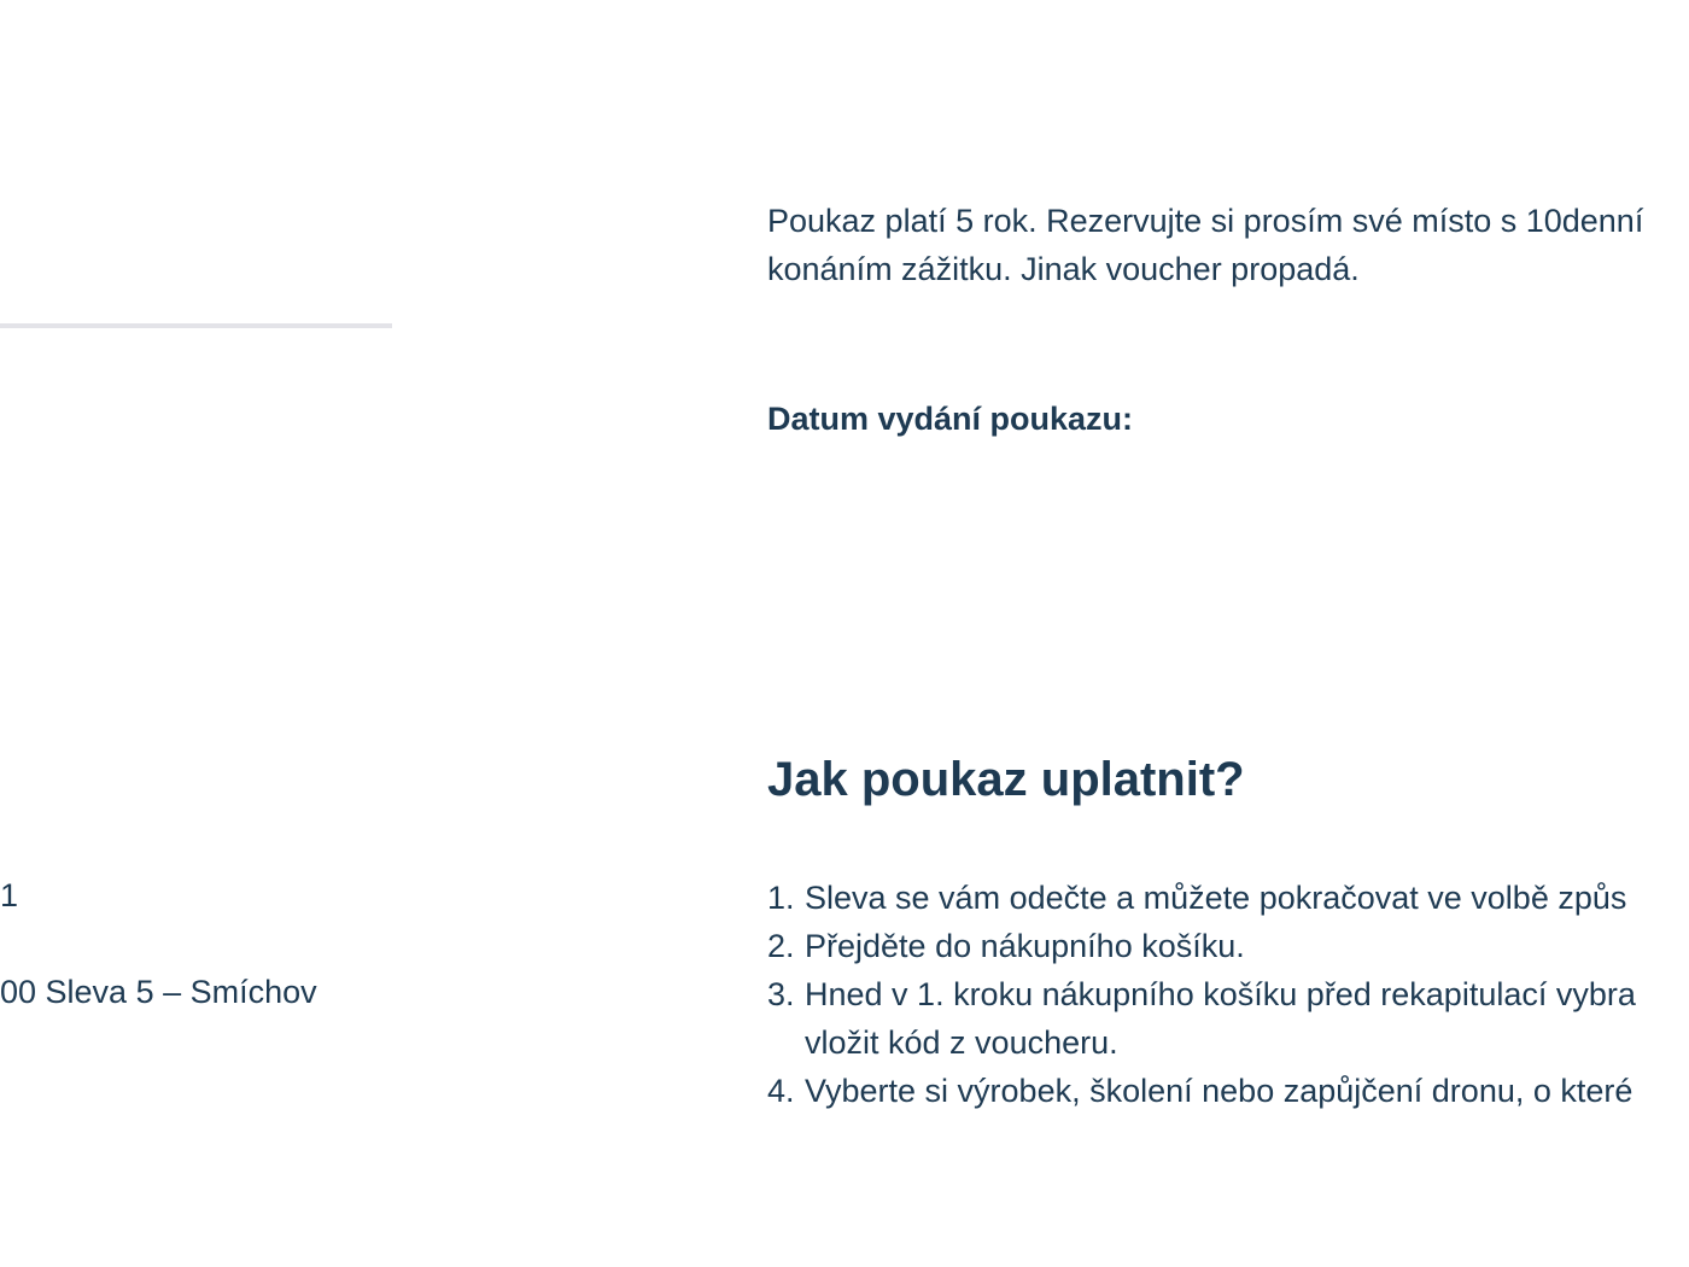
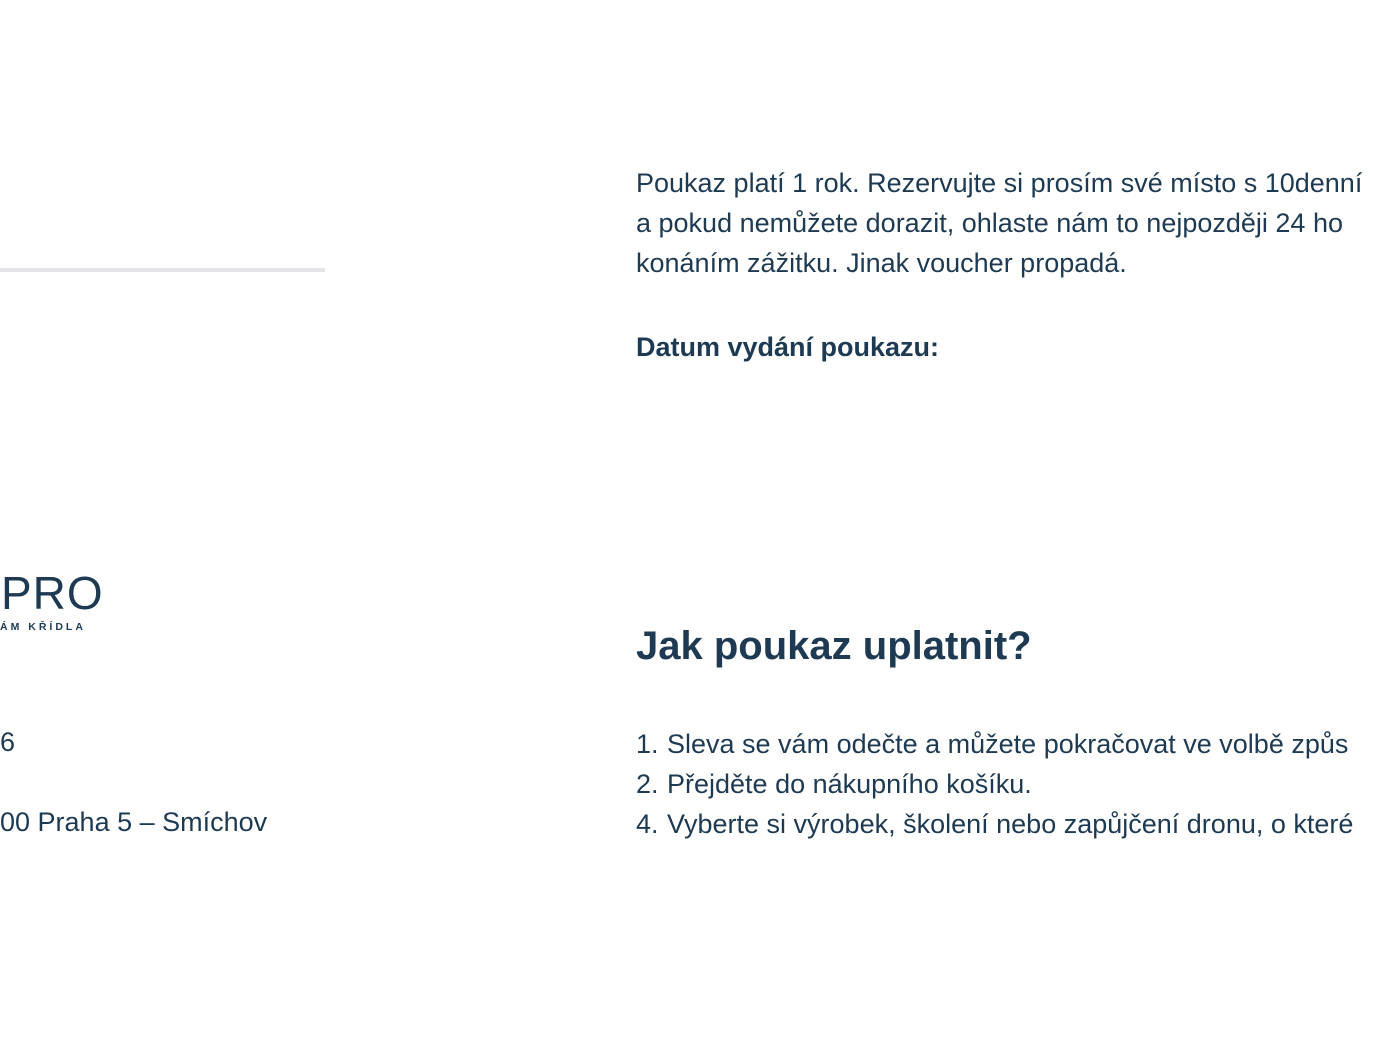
+ PRO
+ ÁM KŘÍDLA
- 1
+ 6
- 00 Sleva 5 – Smíchov
+ 00 Praha 5 – Smíchov
- Poukaz platí 5 rok. Rezervujte si prosím své místo s 10denní
+ Poukaz platí 1 rok. Rezervujte si prosím své místo s 10denní
+ a pokud nemůžete dorazit, ohlaste nám to nejpozději 24 ho
  konáním zážitku. Jinak voucher propadá.
  Datum vydání poukazu:
  Jak poukaz uplatnit?
  1.
  Sleva se vám odečte a můžete pokračovat ve volbě způs
  2.
  Přejděte do nákupního košíku.
- 3.
- Hned v 1. kroku nákupního košíku před rekapitulací vybra
- vložit kód z voucheru.
  4.
  Vyberte si výrobek, školení nebo zapůjčení dronu, o které
